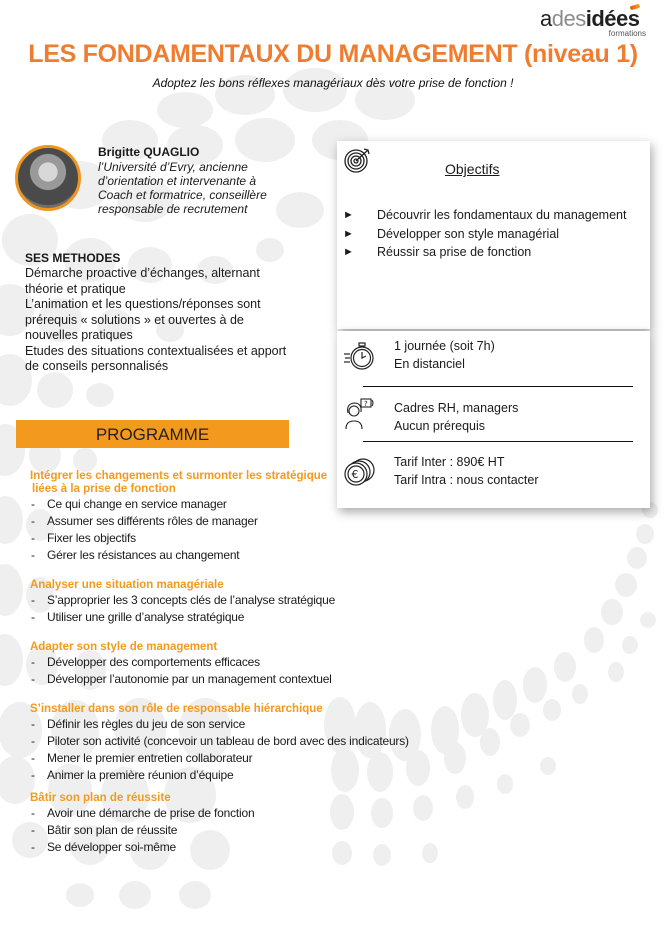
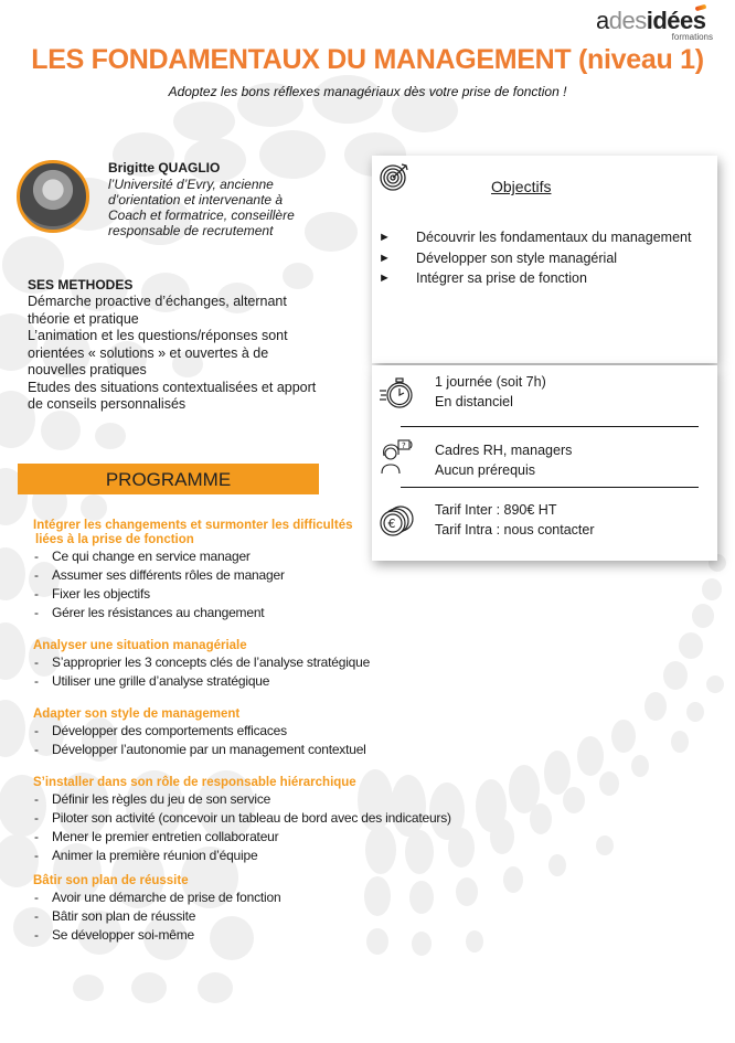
  adesidées
  formations
  LES FONDAMENTAUX DU MANAGEMENT (niveau 1)
  Adoptez les bons réflexes managériaux dès votre prise de fonction !
  Brigitte QUAGLIO
  l’Université d’Evry, ancienne
  d’orientation et intervenante à
  Coach et formatrice, conseillère
  responsable de recrutement
  SES METHODES
  Démarche proactive d’échanges, alternant
  théorie et pratique
  L’animation et les questions/réponses sont
- prérequis « solutions » et ouvertes à de
+ orientées « solutions » et ouvertes à de
  nouvelles pratiques
  Etudes des situations contextualisées et apport
  de conseils personnalisés
  Objectifs
  ►
  Découvrir les fondamentaux du management
  ►
  Développer son style managérial
  ►
- Réussir sa prise de fonction
+ Intégrer sa prise de fonction
  1 journée (soit 7h)
  En distanciel
  ?
  Cadres RH, managers
  Aucun prérequis
  €
  Tarif Inter : 890€ HT
  Tarif Intra : nous contacter
  PROGRAMME
- Intégrer les changements et surmonter les stratégique
+ Intégrer les changements et surmonter les difficultés
  liées à la prise de fonction
  -
  Ce qui change en service manager
  -
  Assumer ses différents rôles de manager
  -
  Fixer les objectifs
  -
  Gérer les résistances au changement
  Analyser une situation managériale
  -
  S’approprier les 3 concepts clés de l’analyse stratégique
  -
  Utiliser une grille d’analyse stratégique
  Adapter son style de management
  -
  Développer des comportements efficaces
  -
  Développer l’autonomie par un management contextuel
  S’installer dans son rôle de responsable hiérarchique
  -
  Définir les règles du jeu de son service
  -
  Piloter son activité (concevoir un tableau de bord avec des indicateurs)
  -
  Mener le premier entretien collaborateur
  -
  Animer la première réunion d’équipe
  Bâtir son plan de réussite
  -
  Avoir une démarche de prise de fonction
  -
  Bâtir son plan de réussite
  -
  Se développer soi-même
